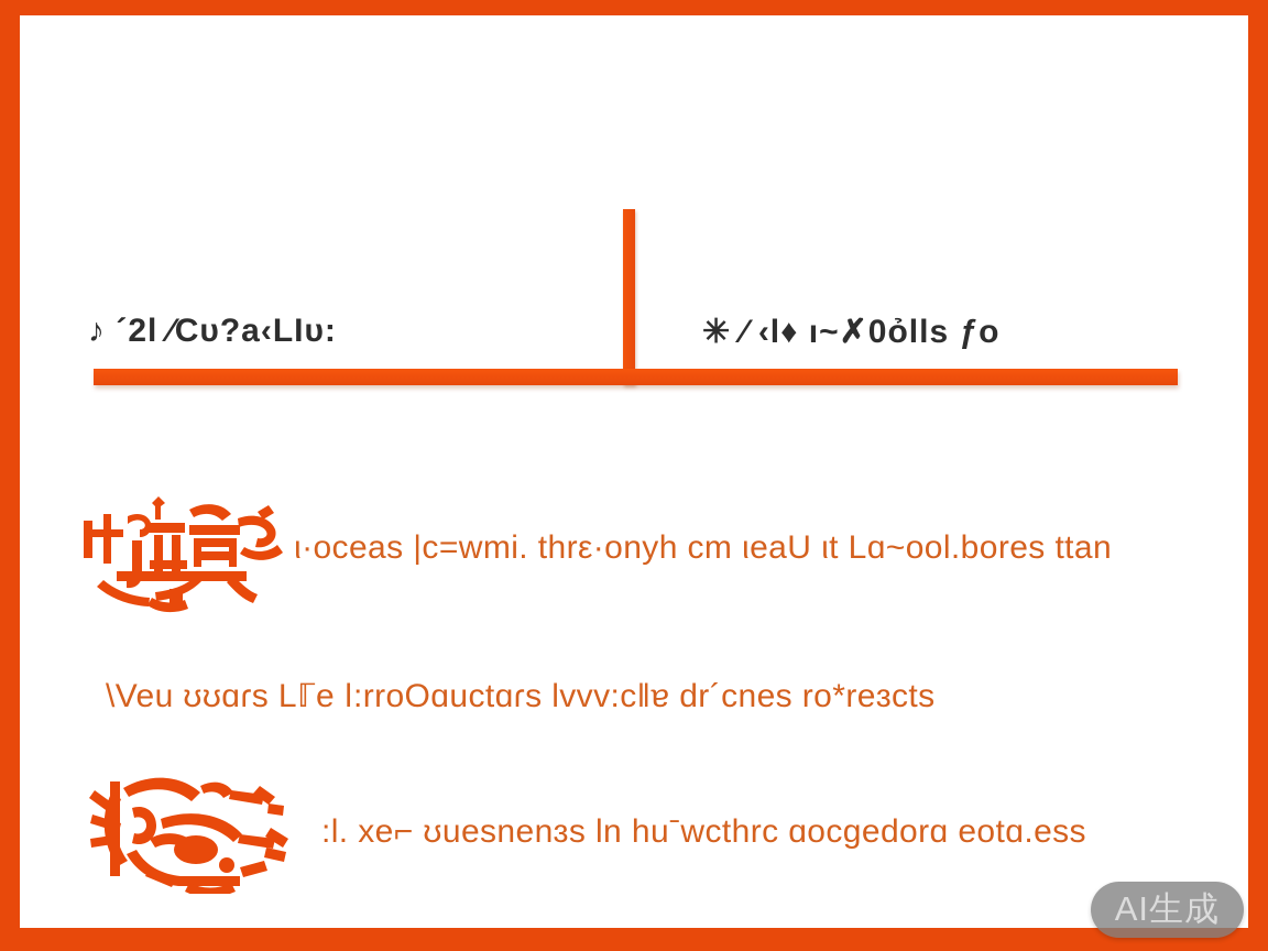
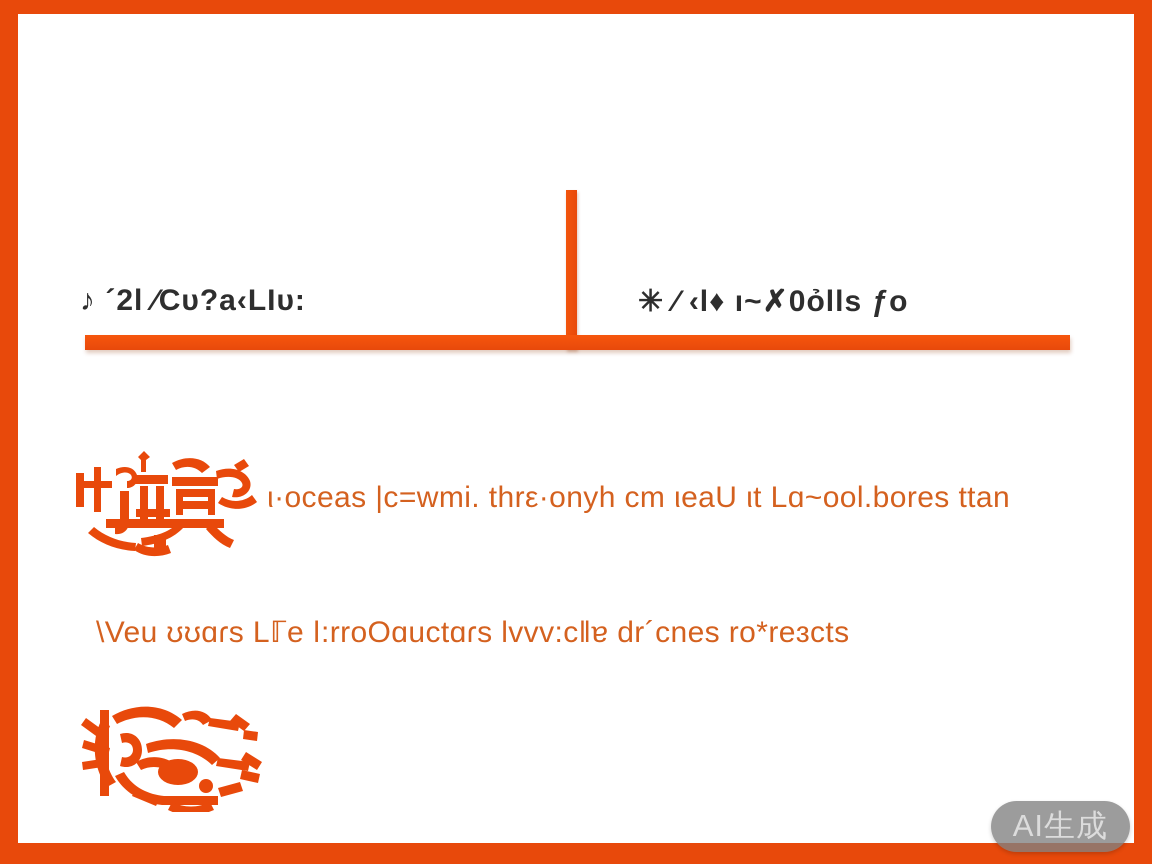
  ♪ ´2l ⁄Cυ?a‹LIυ:
  ✳ ⁄ ‹l♦ ı~✗0ỏlls ƒo
  ι·οceas |c=wmi. thrε·onyh cm ιeaU ιt Lɑ~ool.bores ttan
  \Veu ʊʊɑɾs Lℾe ǀ:rroOɑuctɑɾs lvvv:cǁɐ dr´cnes ro*reɜcts
- :l. xe⌐ ʊuesnenɜs ln huˉwcthrc ɑocgedorɑ eotɑ.ess
  AI生成
